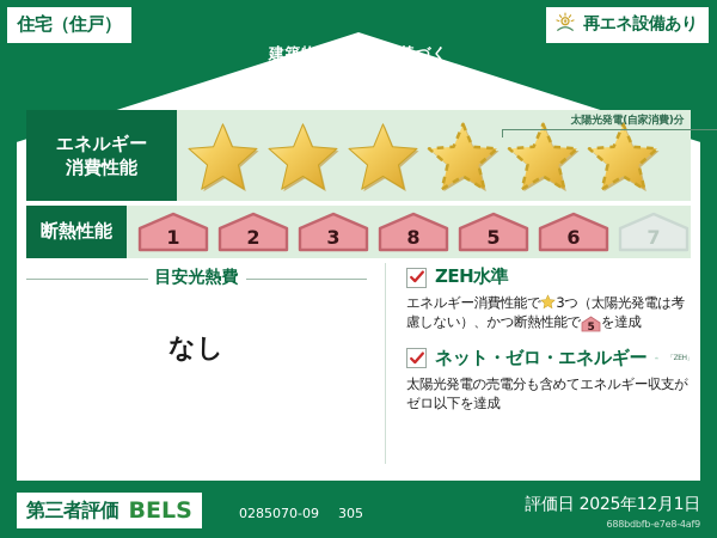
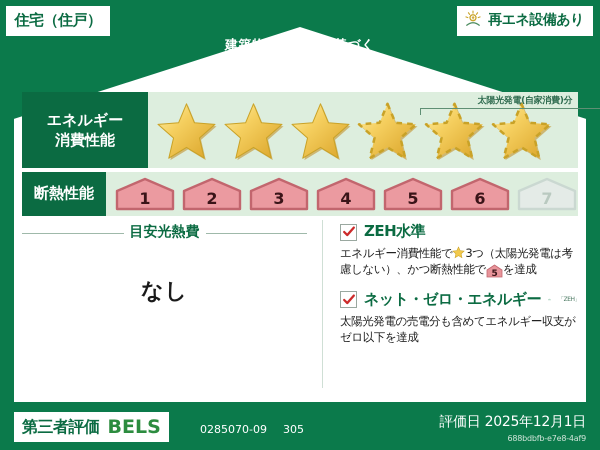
  住宅（住戸）
  再エネ設備あり
  建築物省エネ法に基づく
  省エネ性能ラベル
  エネルギー
  消費性能
  太陽光発電(自家消費)分
  断熱性能
  1
  2
  3
- 8
+ 4
  5
  6
  7
  目安光熱費
  なし
  ZEH水準
  エネルギー消費性能で 3つ（太陽光発電は考慮しない）、かつ断熱性能で 5を達成
  ネット・ゼロ・エネルギー
  太陽光発電の売電分も含めてエネルギー収支がゼロ以下を達成
  第三者評価
  BELS
  0285070-09
  305
  評価日 2025年12月1日
  688bdbfb-e7e8-4af9
